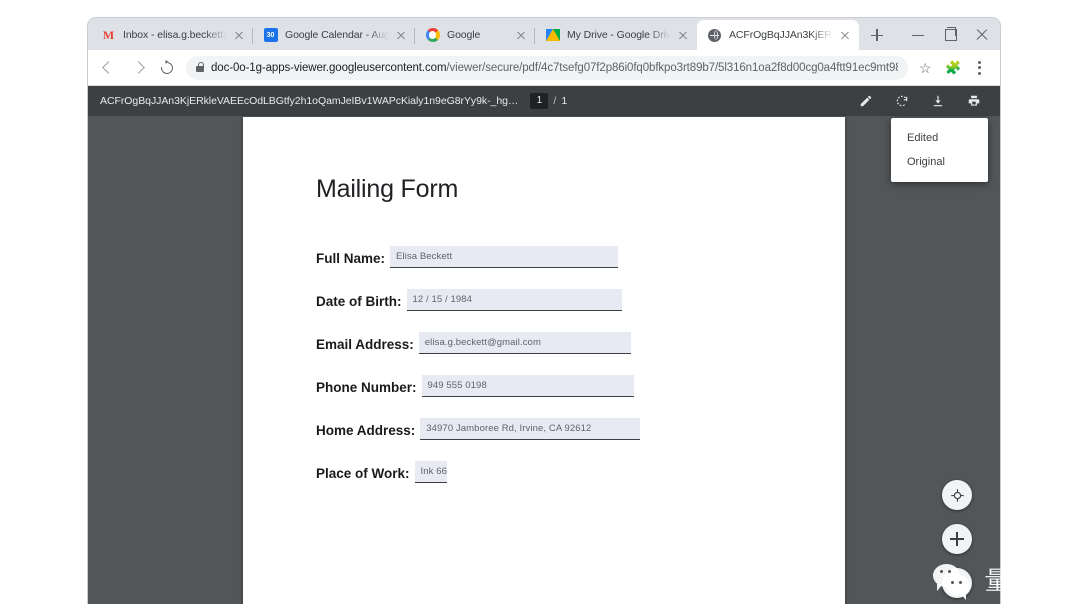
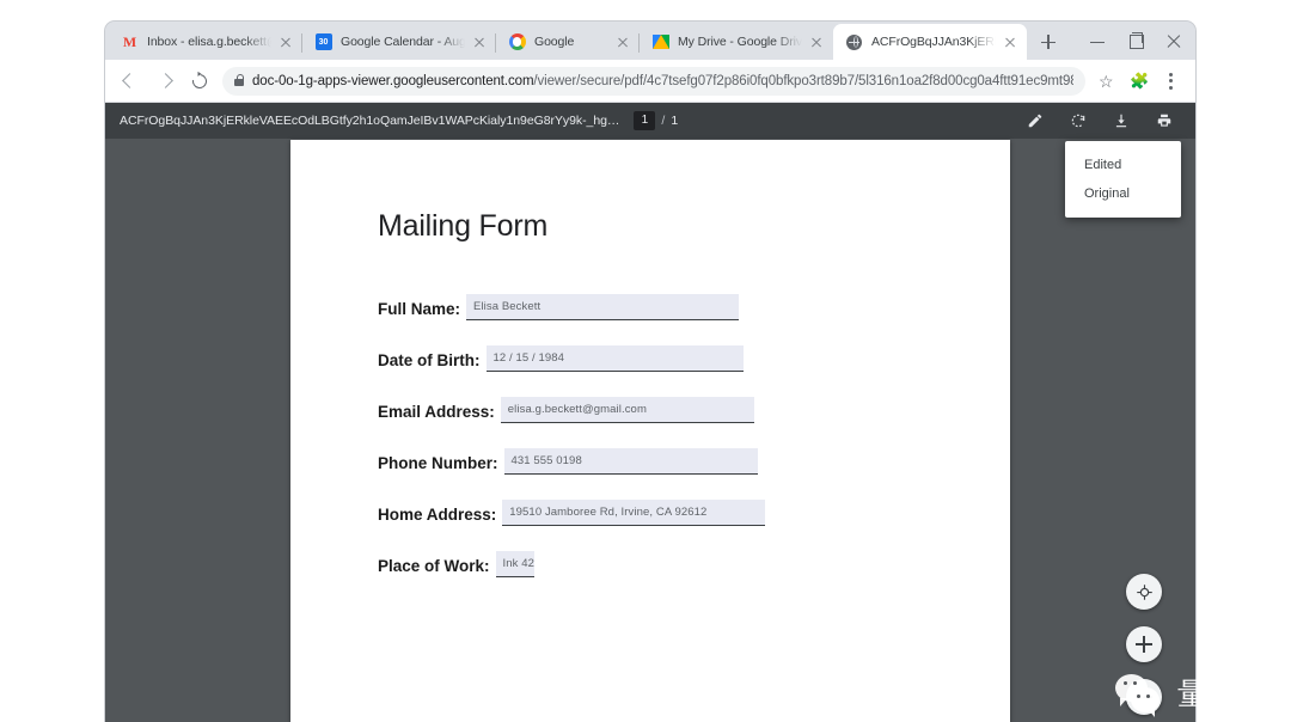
  M
  Inbox - elisa.g.beckett
  Google Calendar - Aug
  Google
  My Drive - Google Driv
  ACFrOgBqJJAn3KjER
  doc-0o-1g-apps-viewer.googleusercontent.com/viewer/secure/pdf/4c7tsefg07f2p86i0fq0bfkpo3rt89b7/5l316n1oa2f8d00cg0a4ftt91ec9mt9
  ☆
  🧩
  ACFrOgBqJJAn3KjERkleVAEEcOdLBGtfy2h1oQamJeIBv1WAPcKialy1n9eG8rYy9k-_hg…
  1
  /
  1
  Edited
  Original
  Mailing Form
  Full Name:
  Elisa Beckett
  Date of Birth:
  12 / 15 / 1984
  Email Address:
  elisa.g.beckett@gmail.com
  Phone Number:
- 949 555 0198
+ 431 555 0198
  Home Address:
- 34970 Jamboree Rd, Irvine, CA 92612
+ 19510 Jamboree Rd, Irvine, CA 92612
  Place of Work:
- Ink 66
+ Ink 42
  量子位
